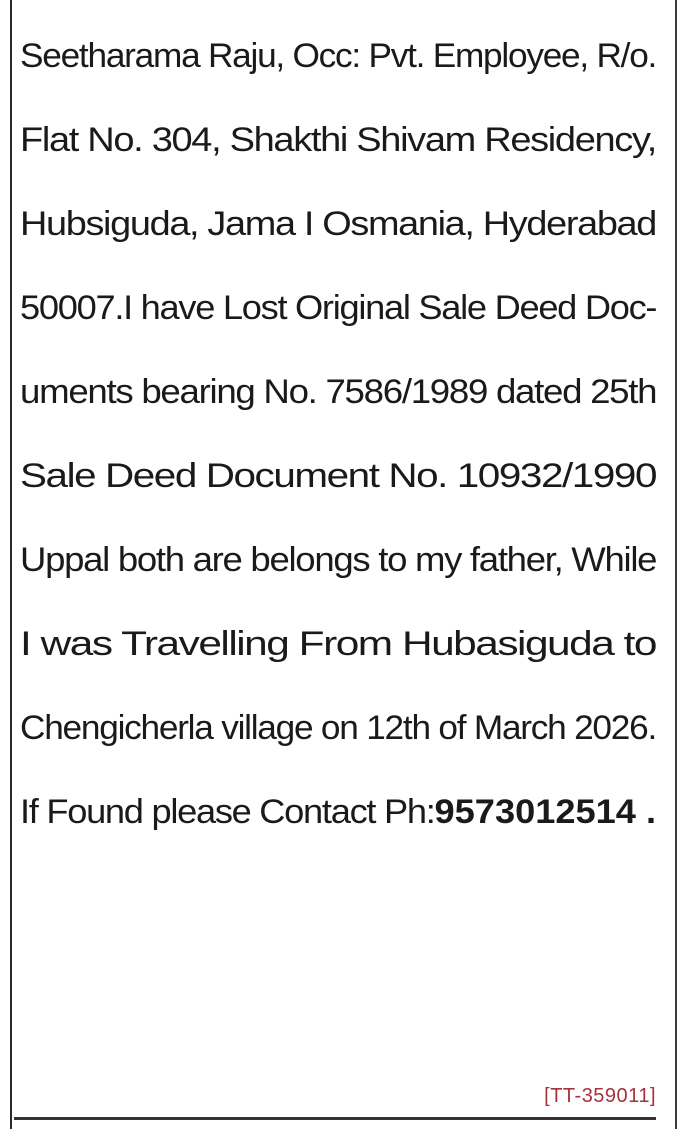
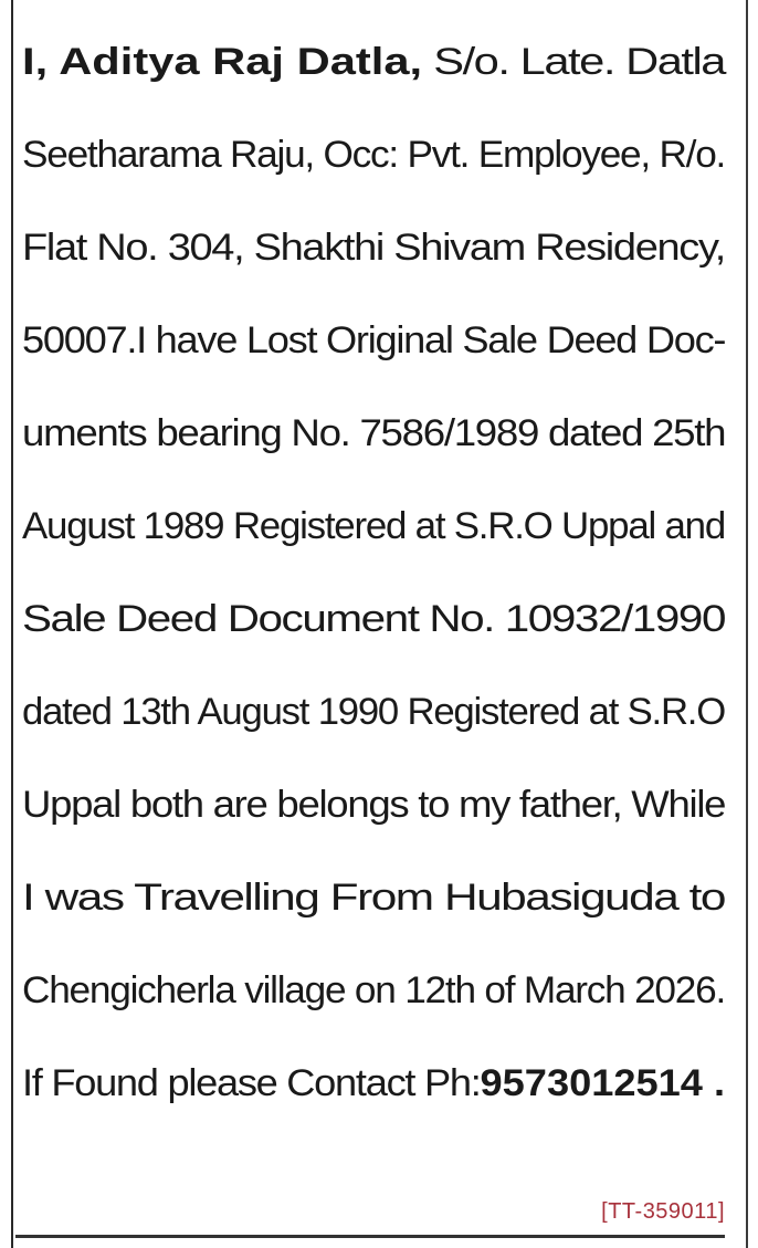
+ I, Aditya Raj Datla, S/o. Late. Datla
  Seetharama Raju, Occ: Pvt. Employee, R/o.
  Flat No. 304, Shakthi Shivam Residency,
- Hubsiguda, Jama I Osmania, Hyderabad
  50007.I have Lost Original Sale Deed Doc-
  uments bearing No. 7586/1989 dated 25th
+ August 1989 Registered at S.R.O Uppal and
  Sale Deed Document No. 10932/1990
+ dated 13th August 1990 Registered at S.R.O
  Uppal both are belongs to my father, While
  I was Travelling From Hubasiguda to
  Chengicherla village on 12th of March 2026.
  If Found please Contact Ph:9573012514 .
  [TT-359011]
